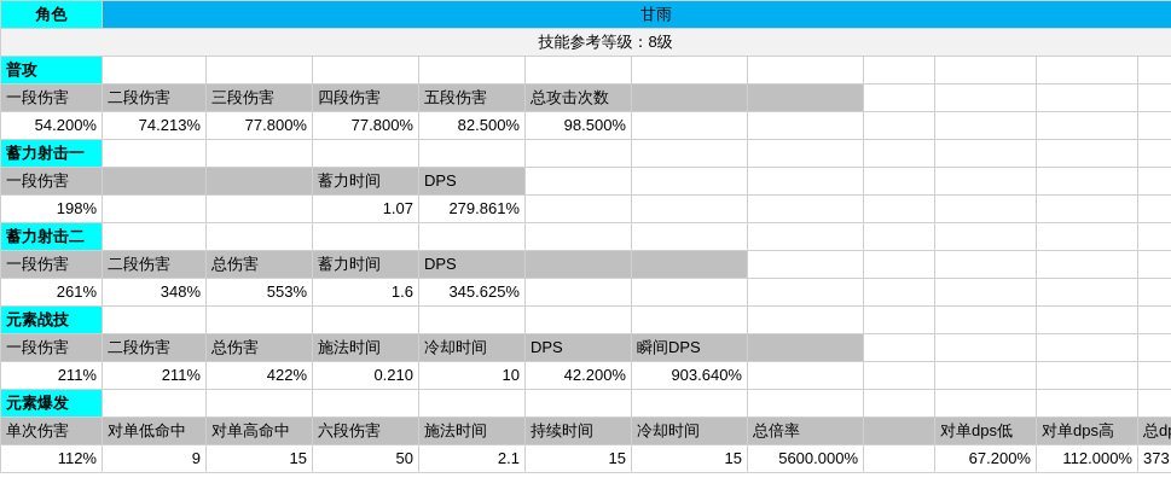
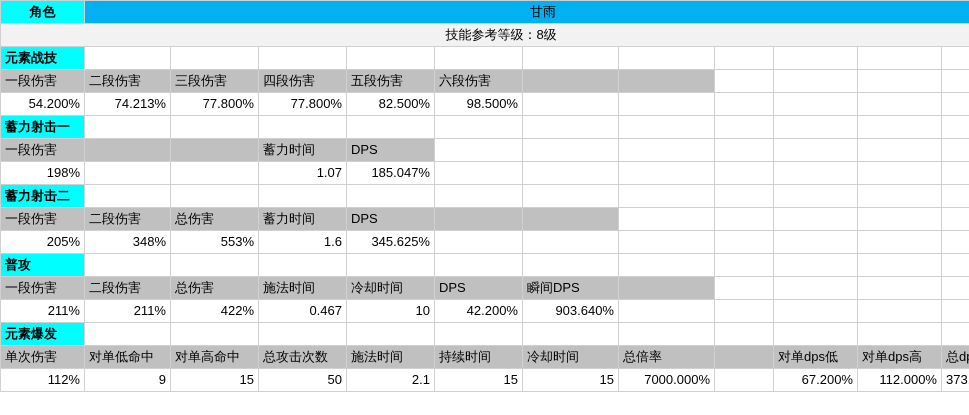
  角色	甘雨
  技能参考等级：8级
- 普攻
+ 元素战技
- 一段伤害	二段伤害	三段伤害	四段伤害	五段伤害	总攻击次数
+ 一段伤害	二段伤害	三段伤害	四段伤害	五段伤害	六段伤害
  54.200%	74.213%	77.800%	77.800%	82.500%	98.500%
  蓄力射击一
  一段伤害			蓄力时间	DPS
- 198%			1.07	279.861%
+ 198%			1.07	185.047%
  蓄力射击二
  一段伤害	二段伤害	总伤害	蓄力时间	DPS
- 261%	348%	553%	1.6	345.625%
+ 205%	348%	553%	1.6	345.625%
- 元素战技
+ 普攻
  一段伤害	二段伤害	总伤害	施法时间	冷却时间	DPS	瞬间DPS
- 211%	211%	422%	0.210	10	42.200%	903.640%
+ 211%	211%	422%	0.467	10	42.200%	903.640%
  元素爆发
- 单次伤害	对单低命中	对单高命中	六段伤害	施法时间	持续时间	冷却时间	总倍率		对单dps低	对单dps高	总d
+ 单次伤害	对单低命中	对单高命中	总攻击次数	施法时间	持续时间	冷却时间	总倍率		对单dps低	对单dps高	总d
- 112%	9	15	50	2.1	15	15	5600.000%		67.200%	112.000%	373
+ 112%	9	15	50	2.1	15	15	7000.000%		67.200%	112.000%	373
